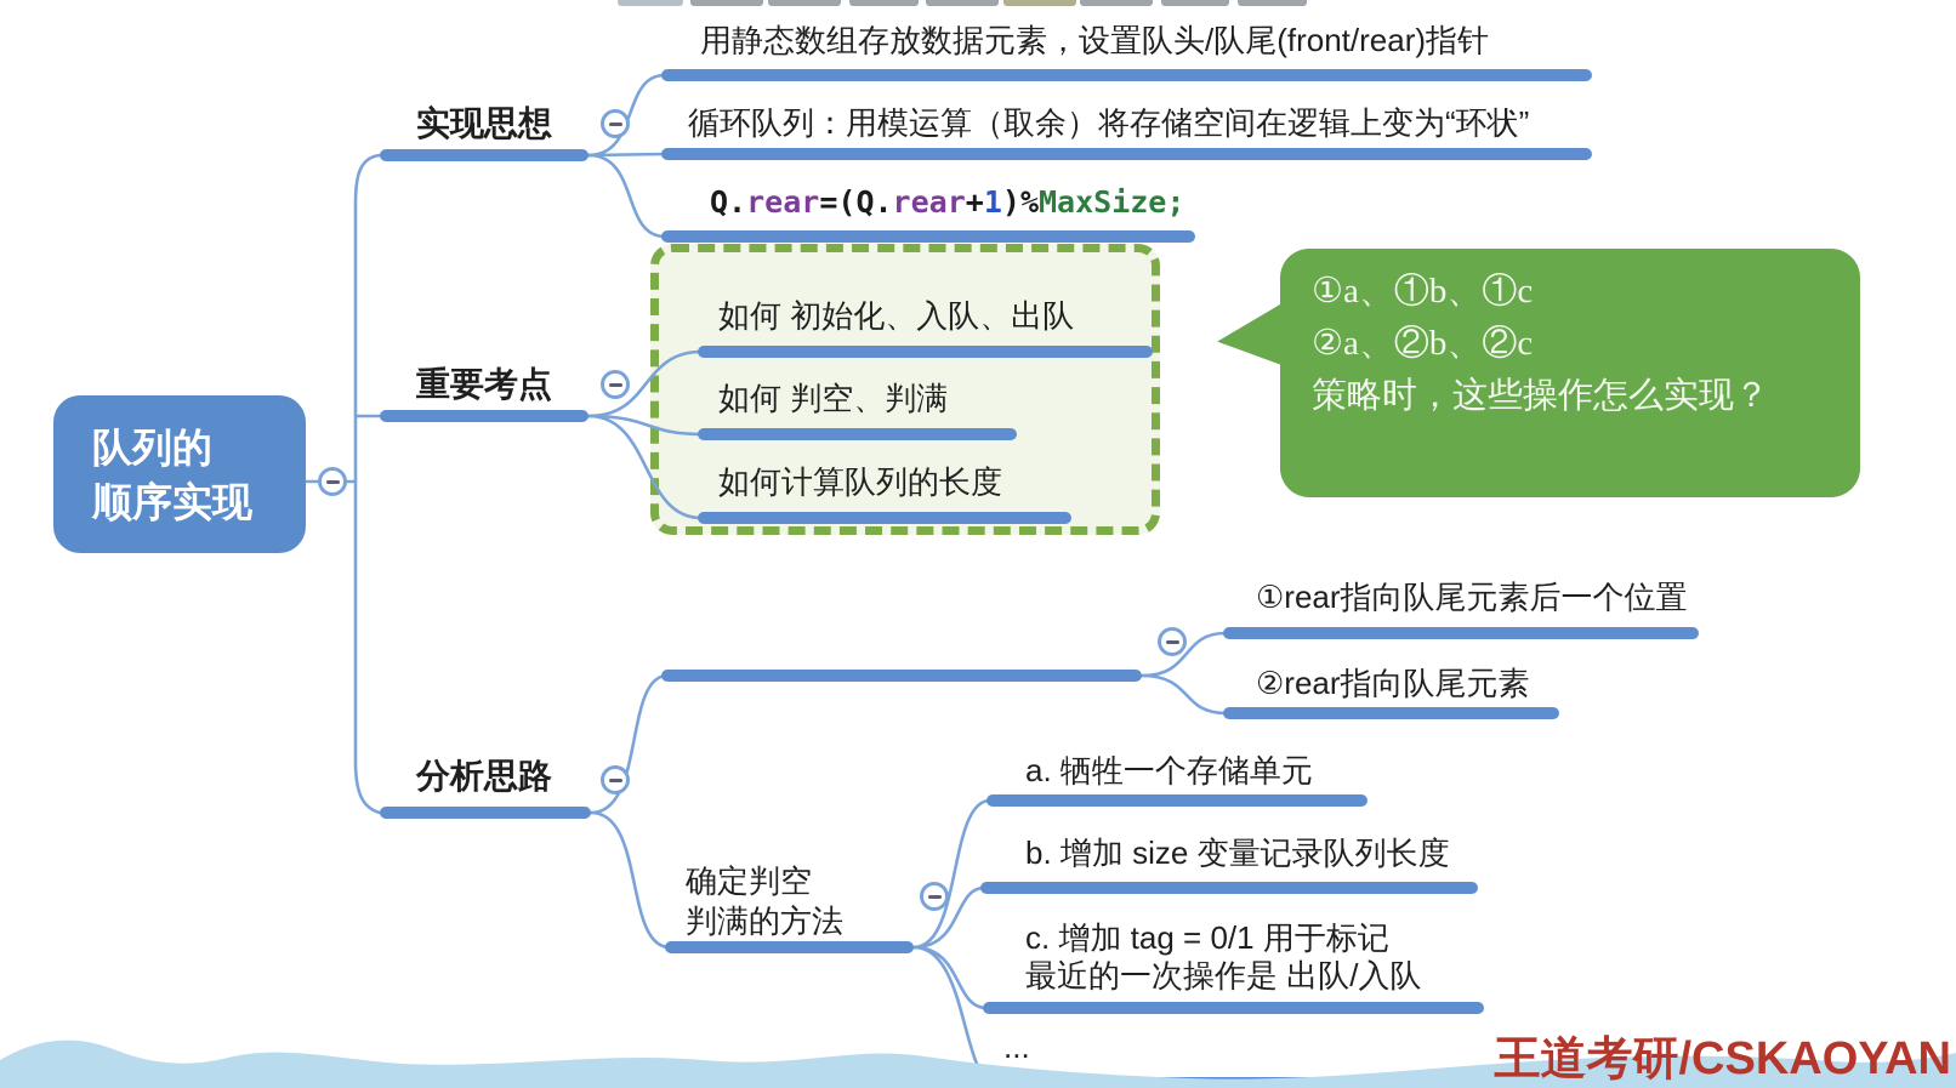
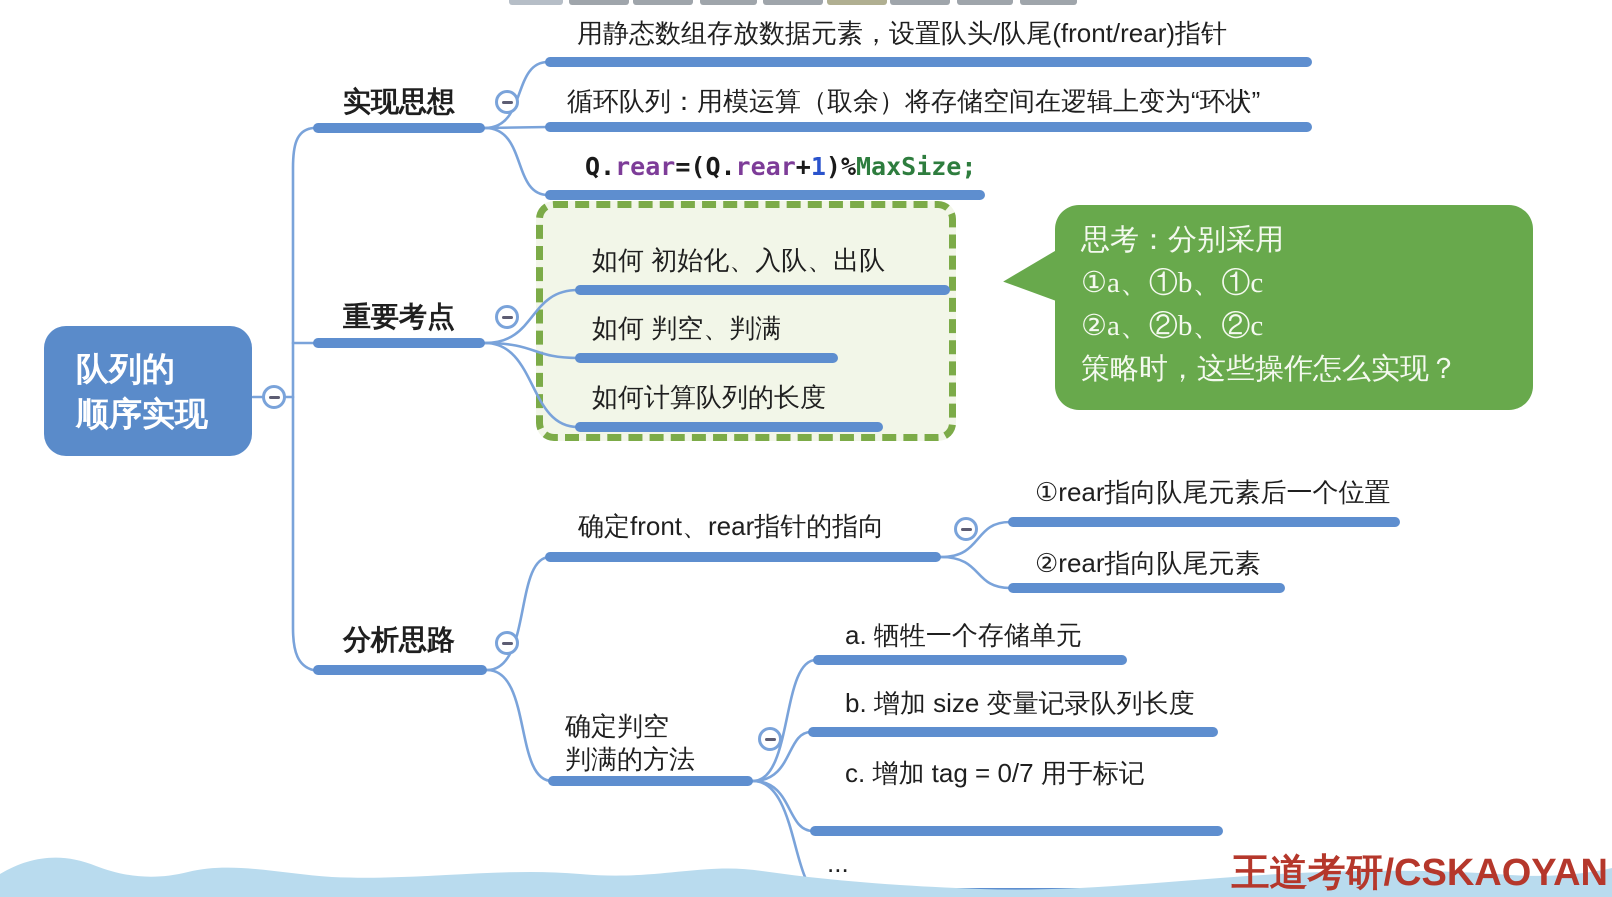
  队列的
  顺序实现
  实现思想
  用静态数组存放数据元素，设置队头/队尾(front/rear)指针
  循环队列：用模运算（取余）将存储空间在逻辑上变为“环状”
  Q.rear=(Q.rear+1)%MaxSize;
  重要考点
  如何 初始化、入队、出队
  如何 判空、判满
  如何计算队列的长度
  分析思路
+ 确定front、rear指针的指向
  ①rear指向队尾元素后一个位置
  ②rear指向队尾元素
  确定判空
  判满的方法
  a. 牺牲一个存储单元
  b. 增加 size 变量记录队列长度
- c. 增加 tag = 0/1 用于标记
+ c. 增加 tag = 0/7 用于标记
- 最近的一次操作是 出队/入队
  ...
+ 思考：分别采用
  ①a、①b、①c
  ②a、②b、②c
  策略时，这些操作怎么实现？
  王道考研/CSKAOYAN
